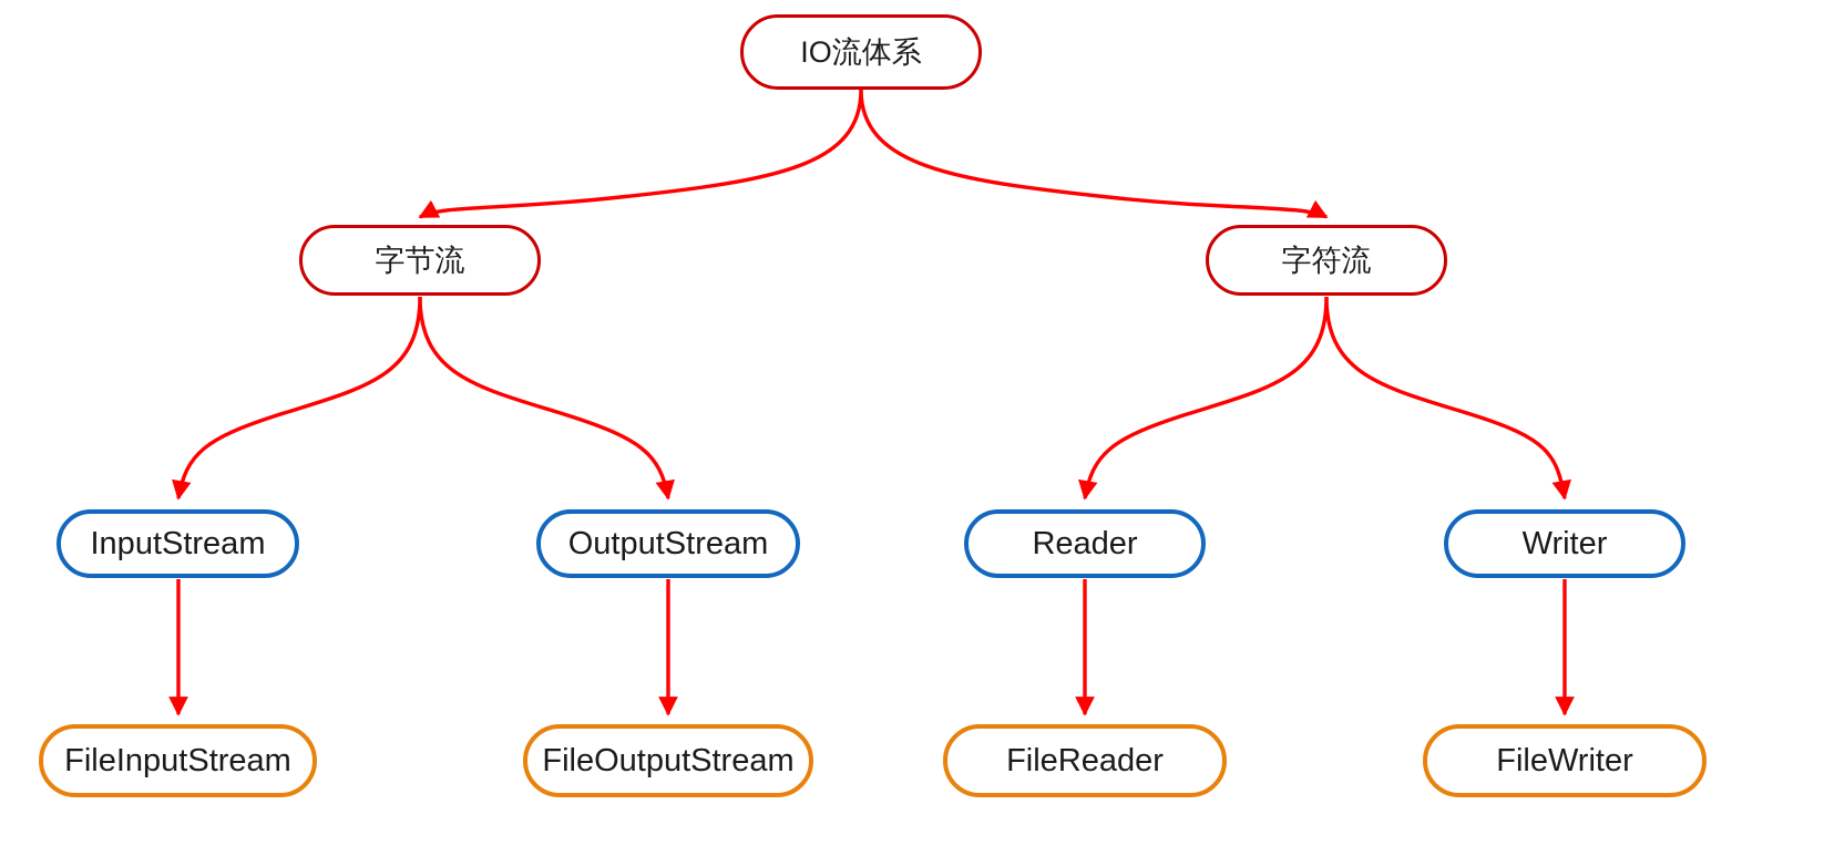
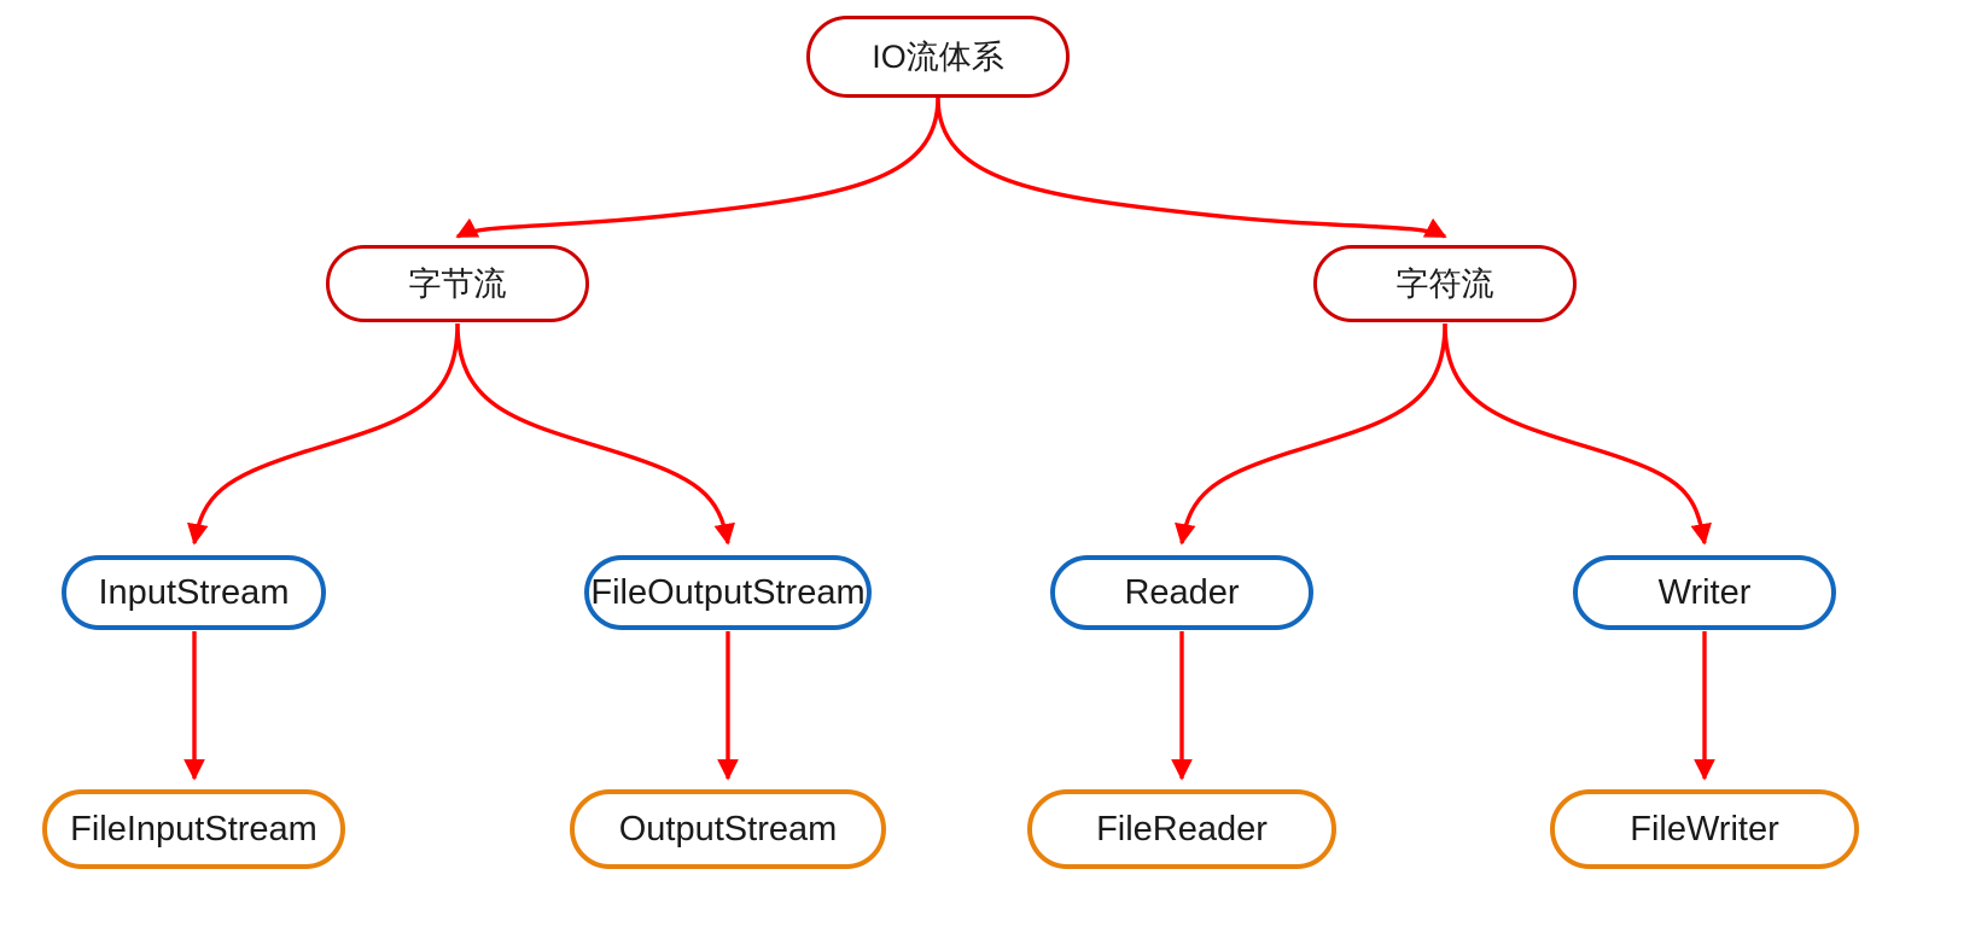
  IO流体系
  字节流
  字符流
  InputStream
- OutputStream
+ FileOutputStream
  Reader
  Writer
  FileInputStream
- FileOutputStream
+ OutputStream
  FileReader
  FileWriter
